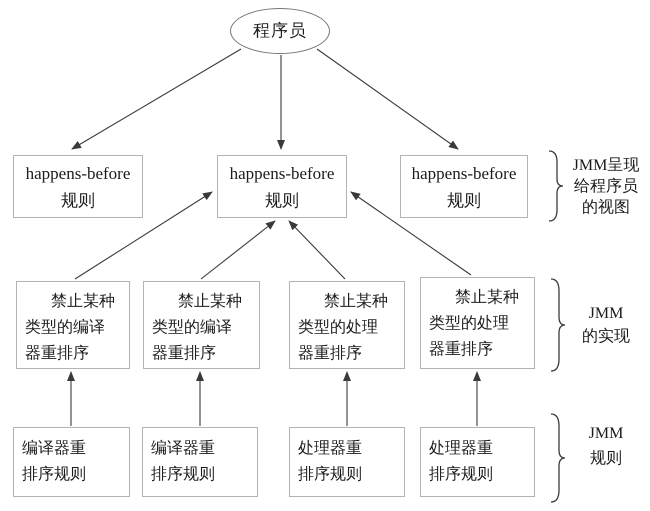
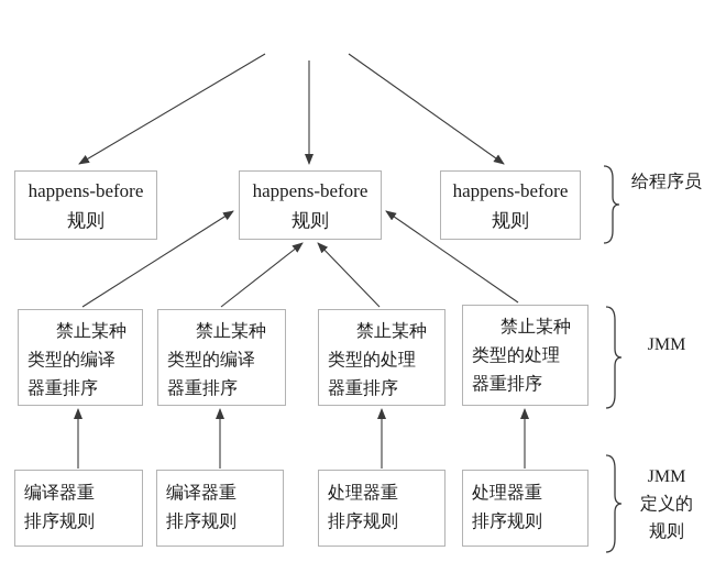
- 程序员
  happens-before
  规则
  happens-before
  规则
  happens-before
  规则
  禁止某种
  类型的编译
  器重排序
  禁止某种
  类型的编译
  器重排序
  禁止某种
  类型的处理
  器重排序
  禁止某种
  类型的处理
  器重排序
  编译器重
  排序规则
  编译器重
  排序规则
  处理器重
  排序规则
  处理器重
  排序规则
- JMM呈现
  给程序员
- 的视图
  JMM
- 的实现
  JMM
+ 定义的
  规则
